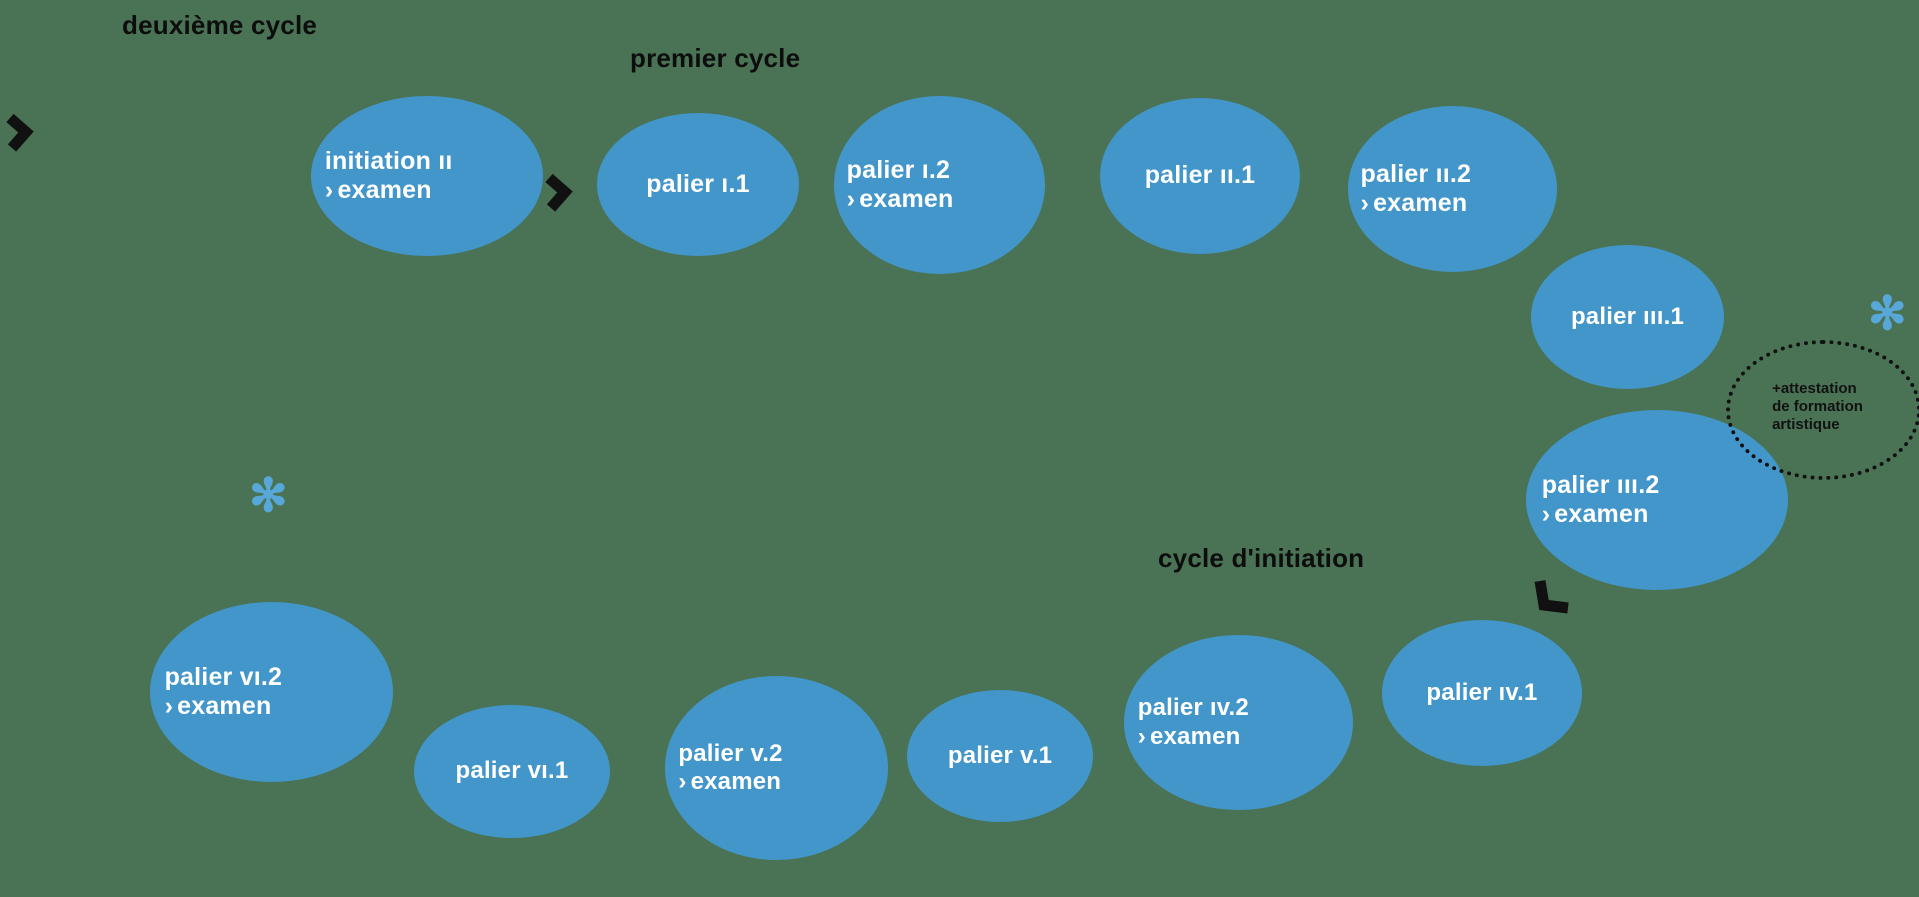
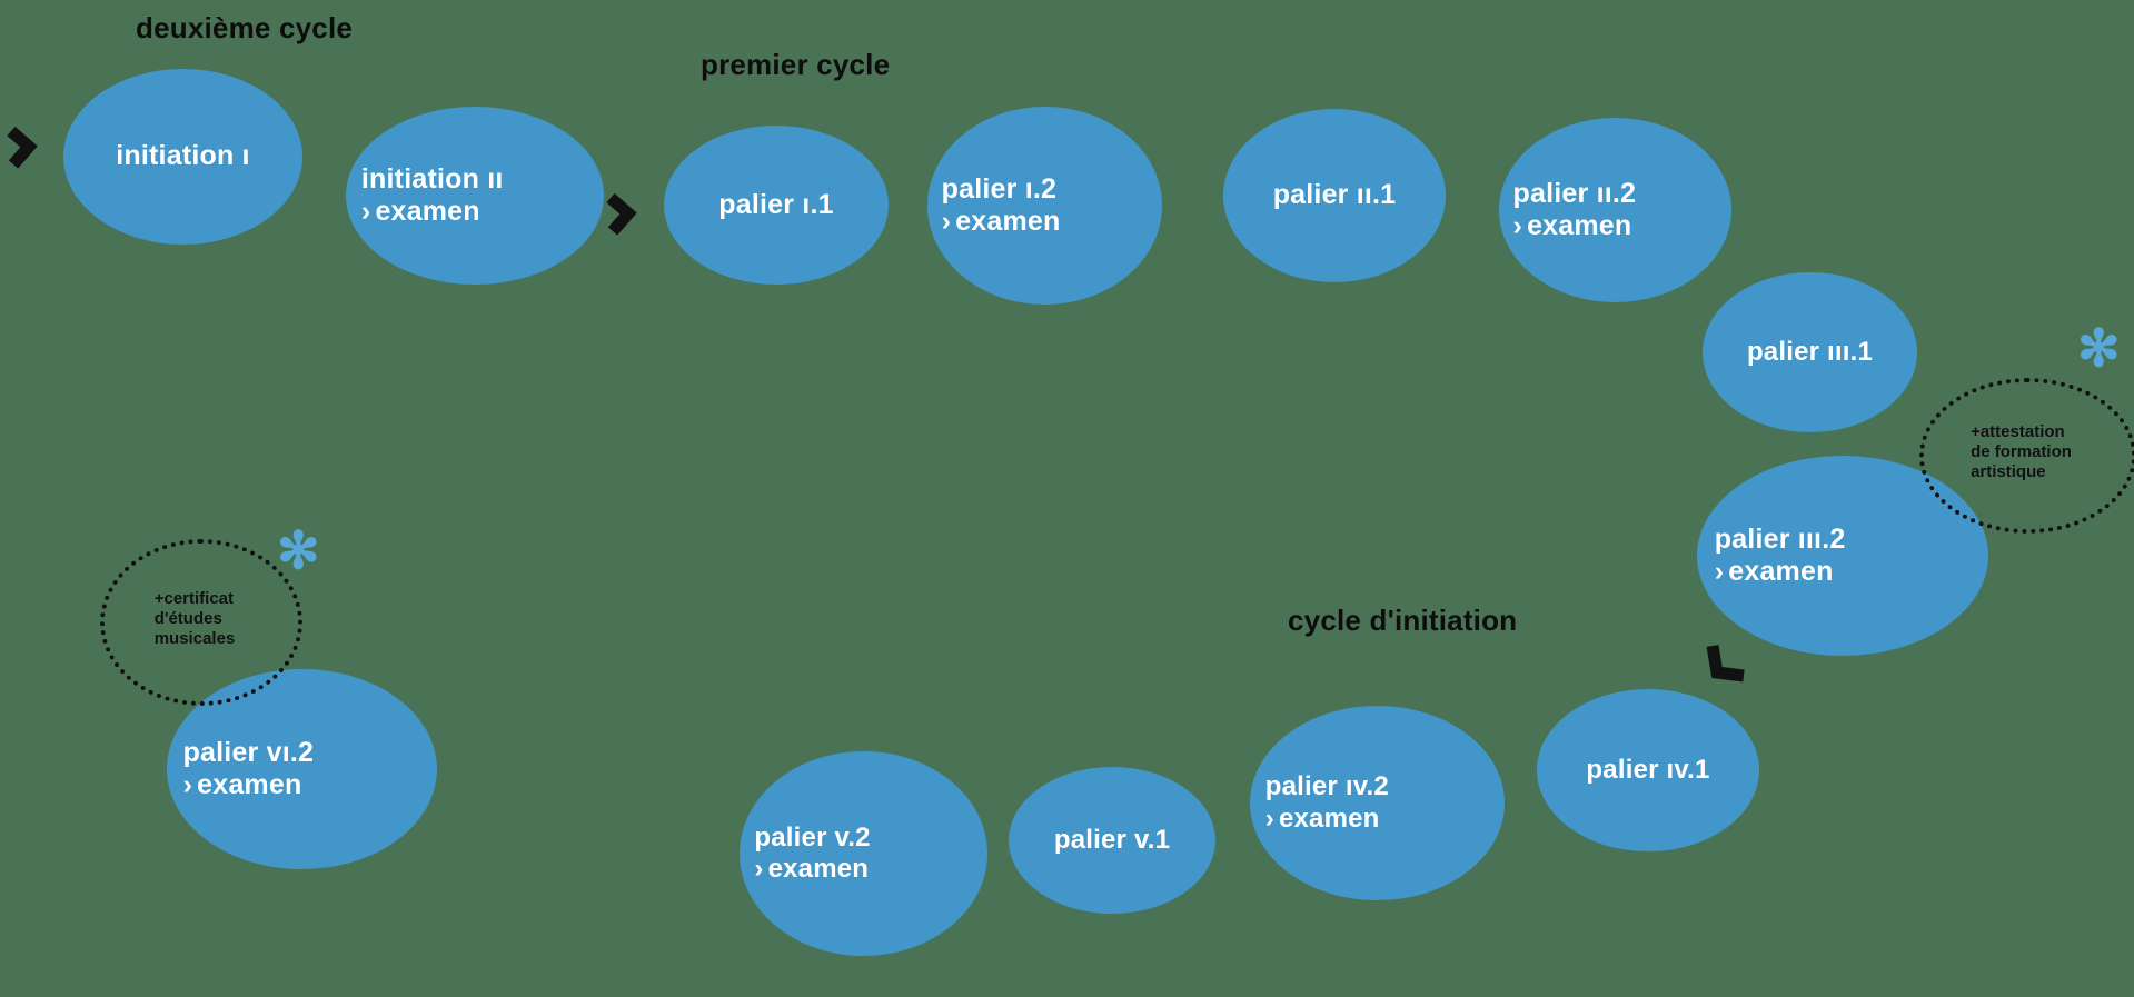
  deuxième cycle
  premier cycle
  cycle d'initiation
+ initiation ı
  initiation ıı
  › examen
  palier ı.1
  palier ı.2
  › examen
  palier ıı.1
  palier ıı.2
  › examen
  palier ııı.1
  palier ııı.2
  › examen
  palier ıv.1
  palier ıv.2
  › examen
  palier v.1
  palier v.2
  › examen
- palier vı.1
  palier vı.2
  › examen
  +attestation
  de formation
  artistique
  ✻
+ +certificat
+ d'études
+ musicales
  ✻
